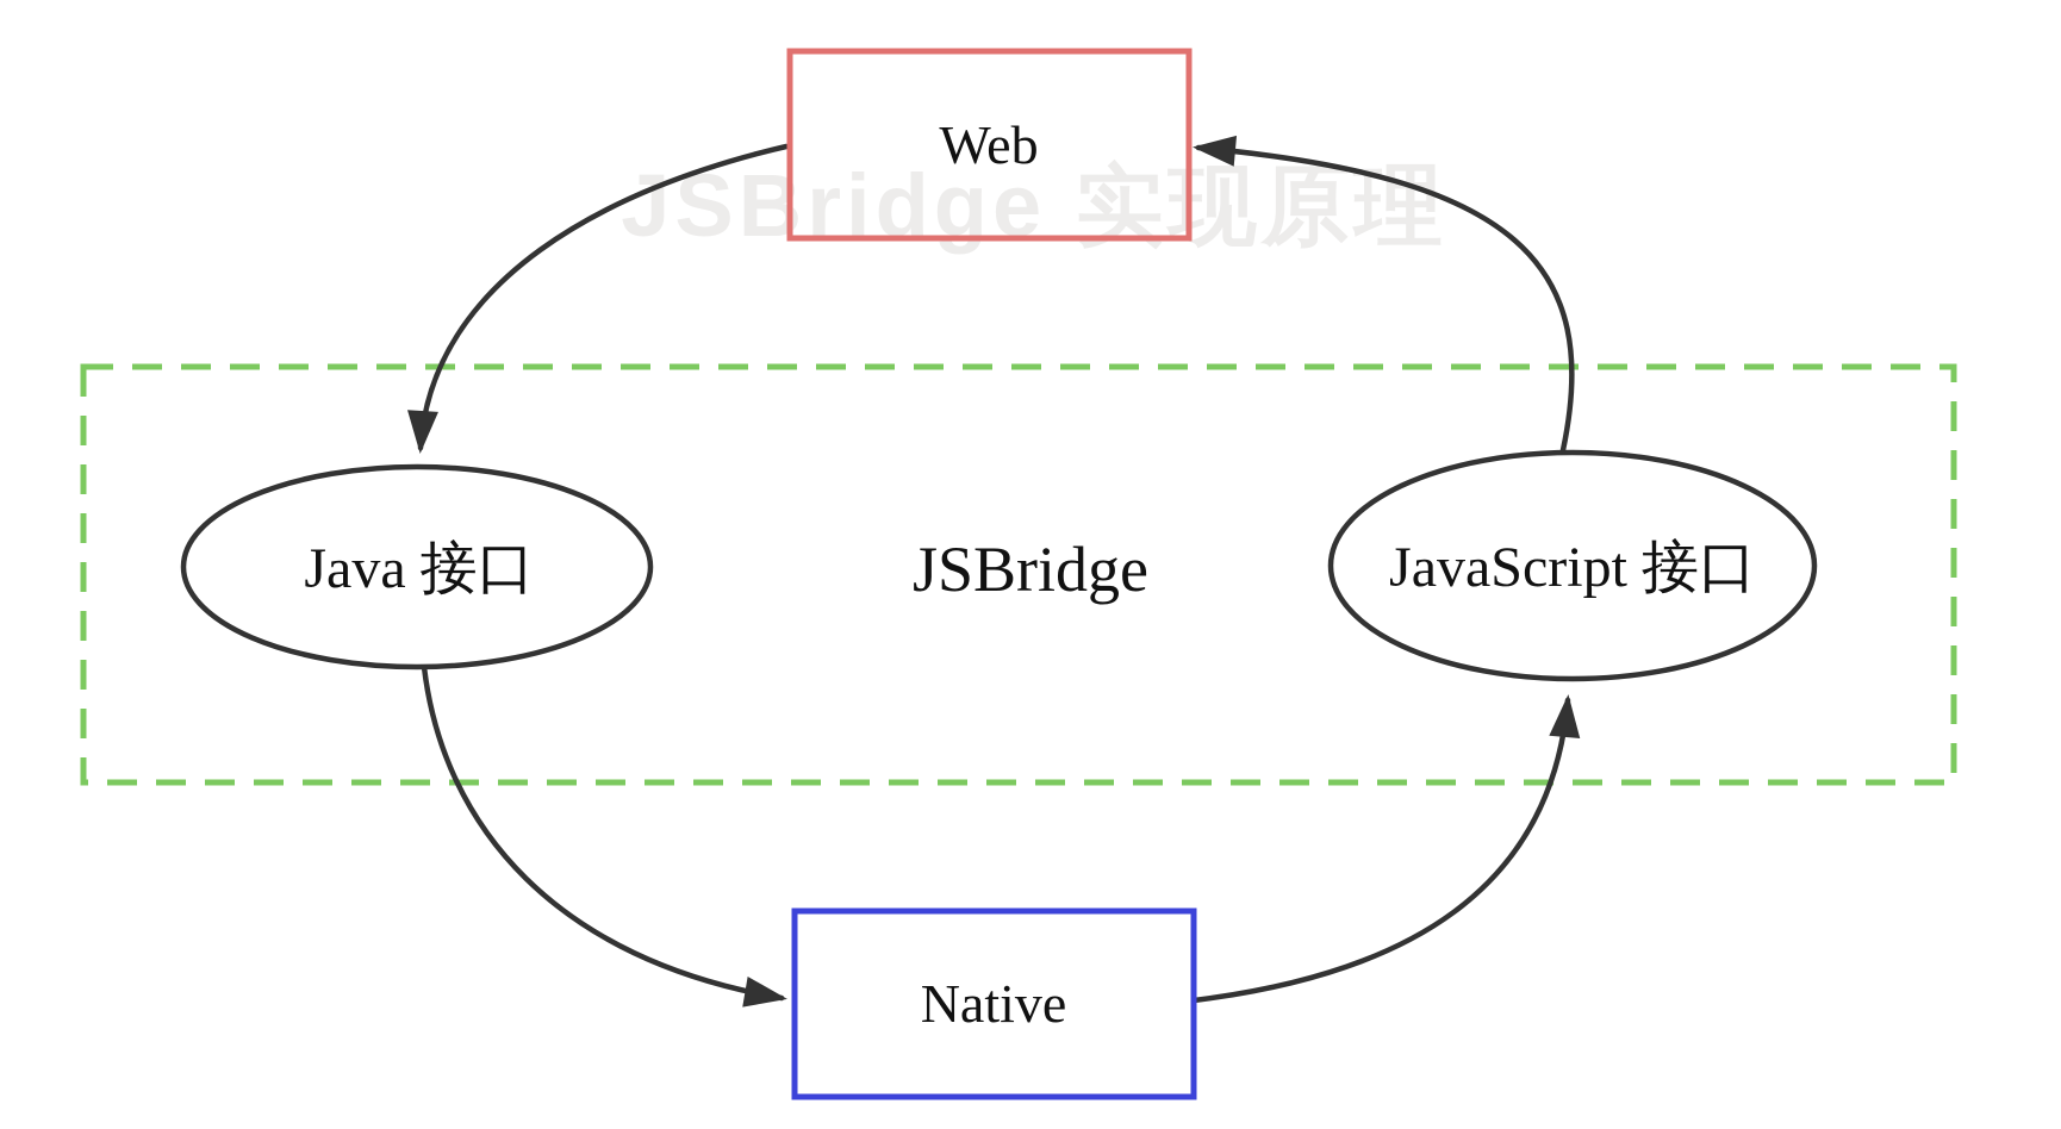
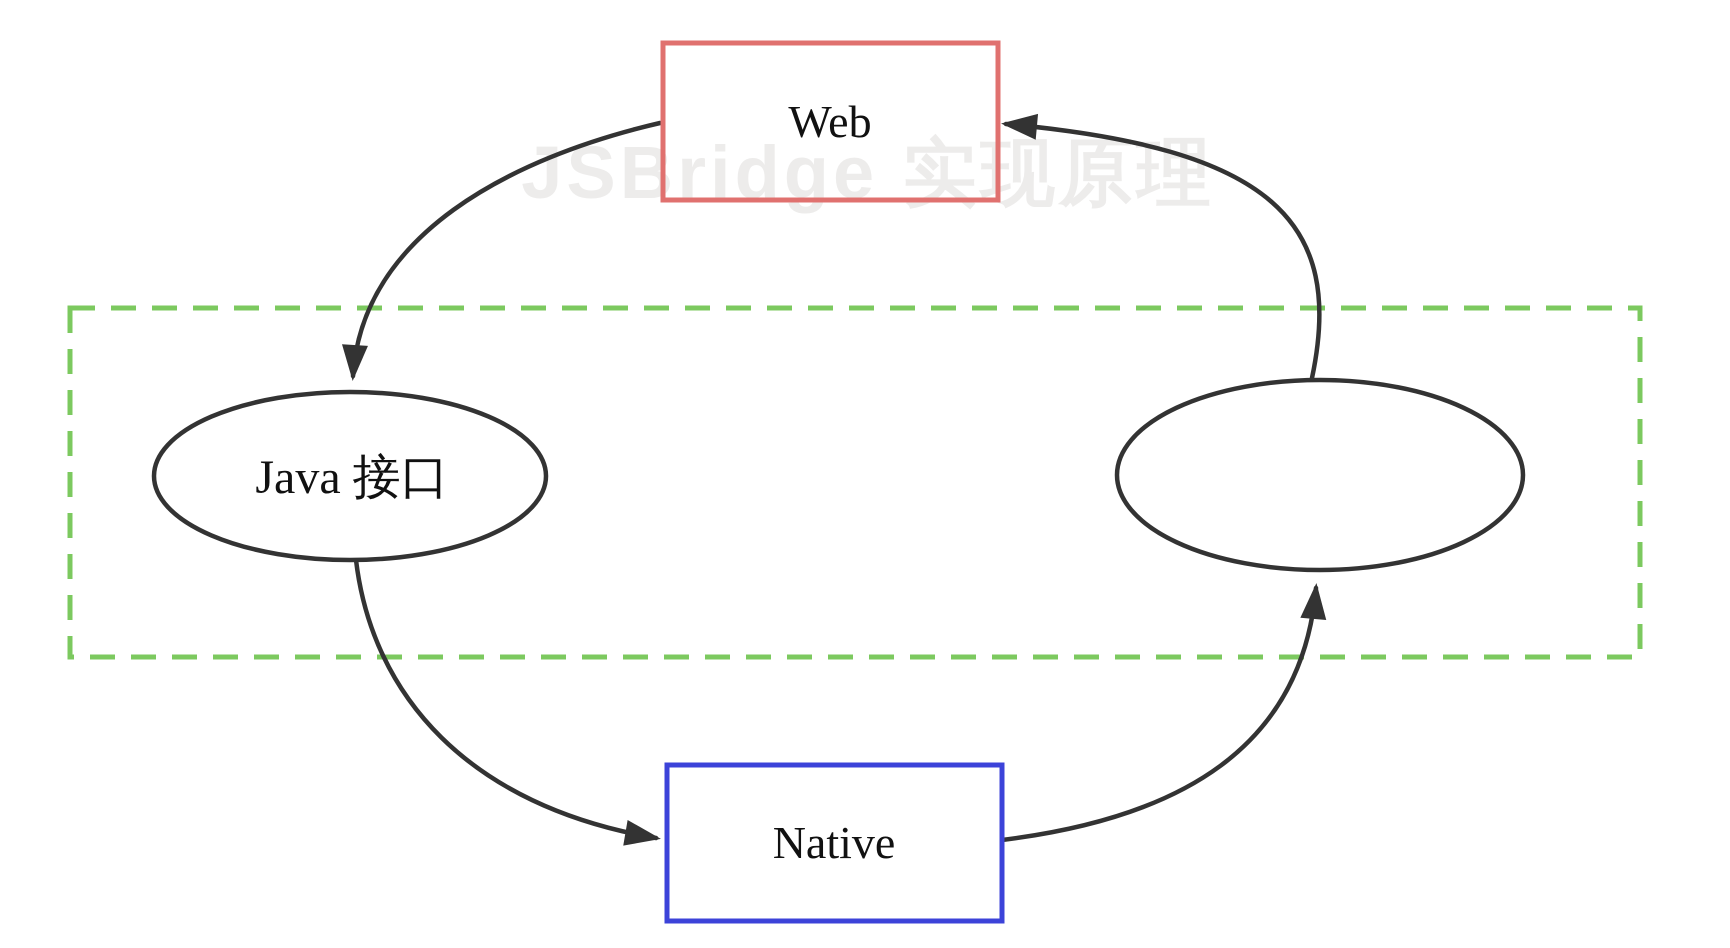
  JSBridge 实现原理
  Web
  Native
  Java 接口
- JavaScript 接口
- JSBridge
